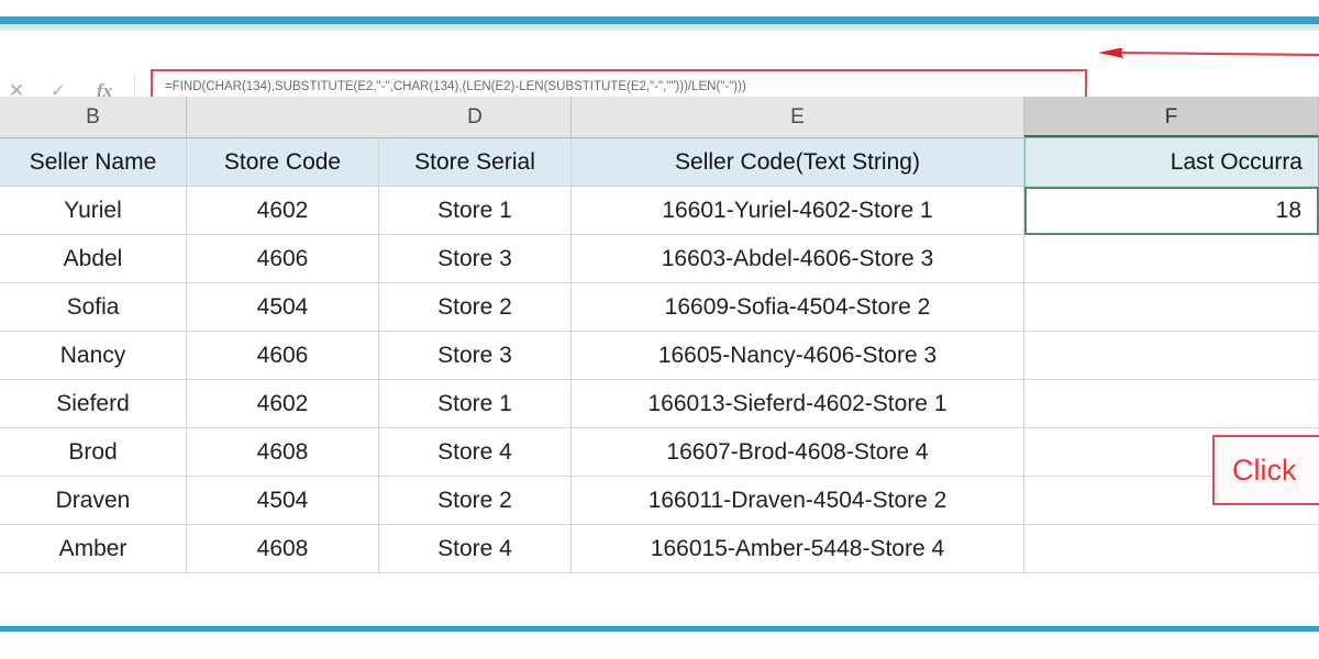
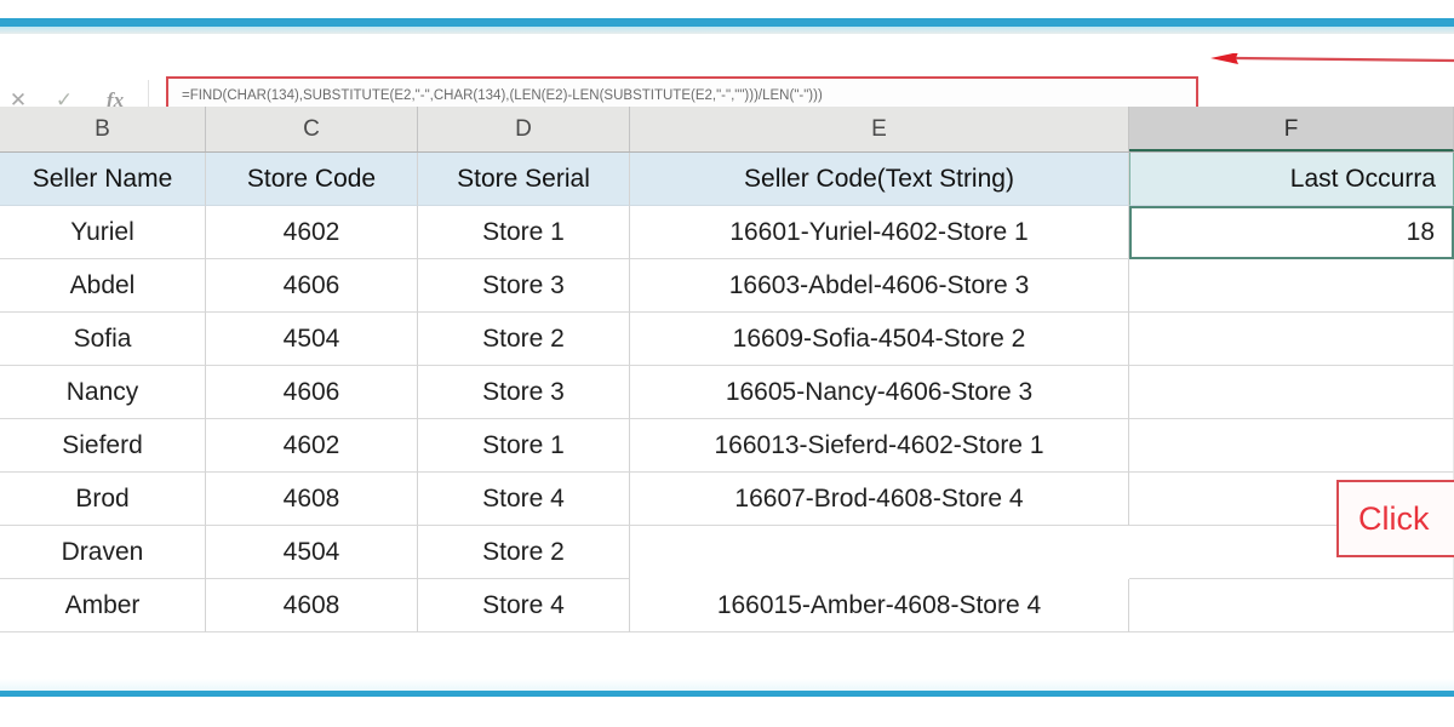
  ✕
  ✓
  fx
  =FIND(CHAR(134),SUBSTITUTE(E2,"-",CHAR(134),(LEN(E2)-LEN(SUBSTITUTE(E2,"-","")))/LEN("-")))
  B
+ C
  D
  E
  F
  Seller Name
  Store Code
  Store Serial
  Seller Code(Text String)
  Last Occurra
  Yuriel
  4602
  Store 1
  16601-Yuriel-4602-Store 1
  18
  Abdel
  4606
  Store 3
  16603-Abdel-4606-Store 3
  Sofia
  4504
  Store 2
  16609-Sofia-4504-Store 2
  Nancy
  4606
  Store 3
  16605-Nancy-4606-Store 3
  Sieferd
  4602
  Store 1
  166013-Sieferd-4602-Store 1
  Brod
  4608
  Store 4
  16607-Brod-4608-Store 4
  Draven
  4504
  Store 2
- 166011-Draven-4504-Store 2
  Amber
  4608
  Store 4
- 166015-Amber-5448-Store 4
+ 166015-Amber-4608-Store 4
  Click
